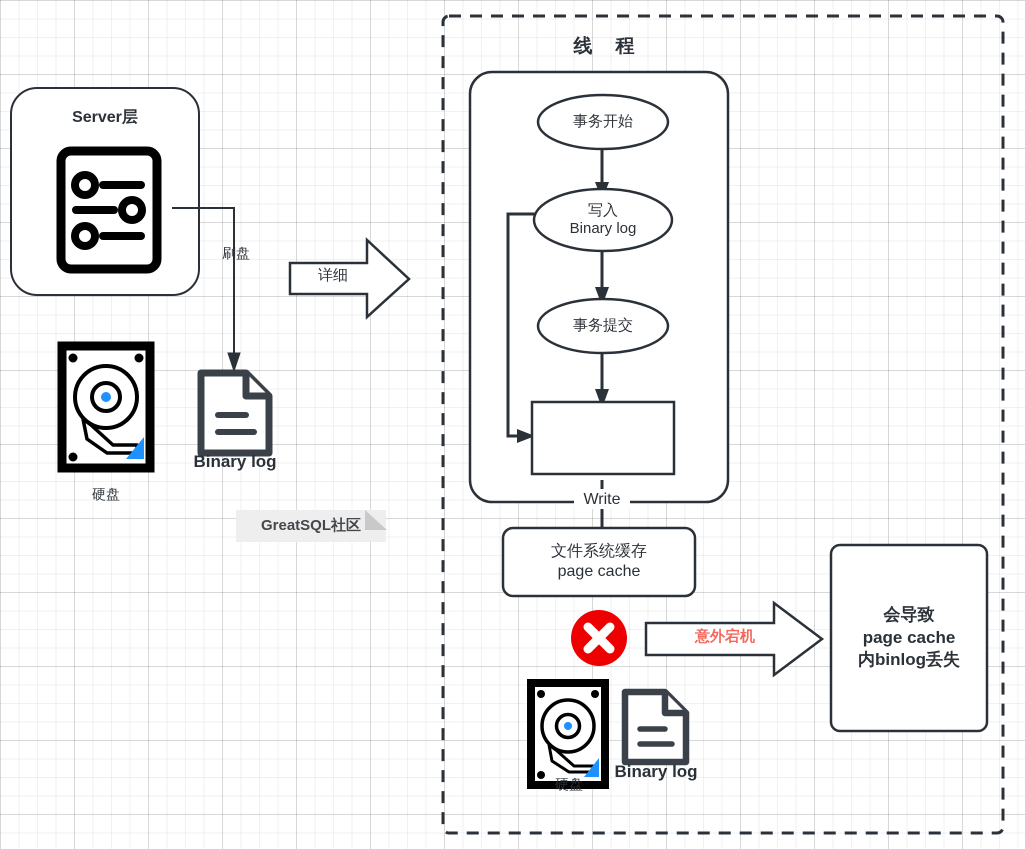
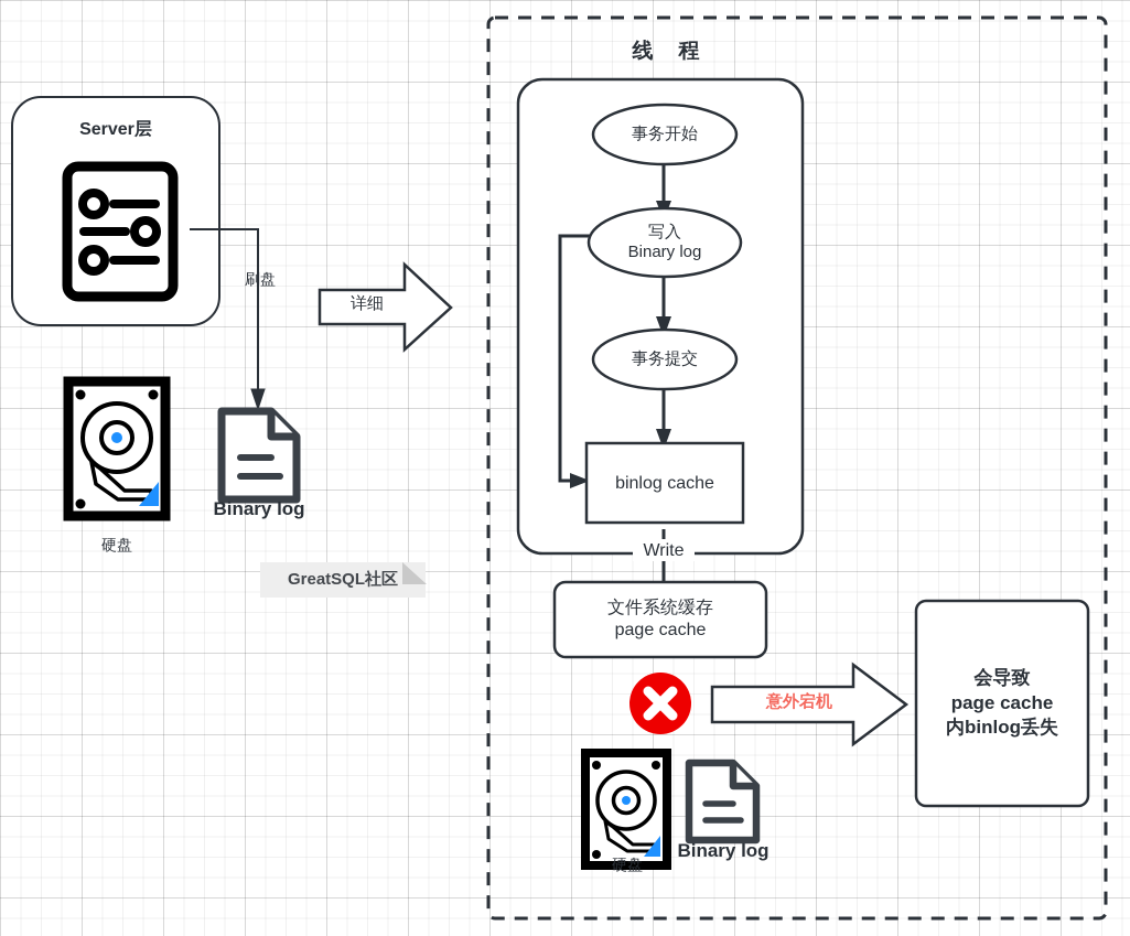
  Server层
  刷盘
  硬盘
  Binary log
  详细
  GreatSQL社区
  线 程
  事务开始
  写入
  Binary log
  事务提交
+ binlog cache
  Write
  文件系统缓存
  page cache
  意外宕机
  会导致
  page cache
  内binlog丢失
  硬盘
  Binary log
